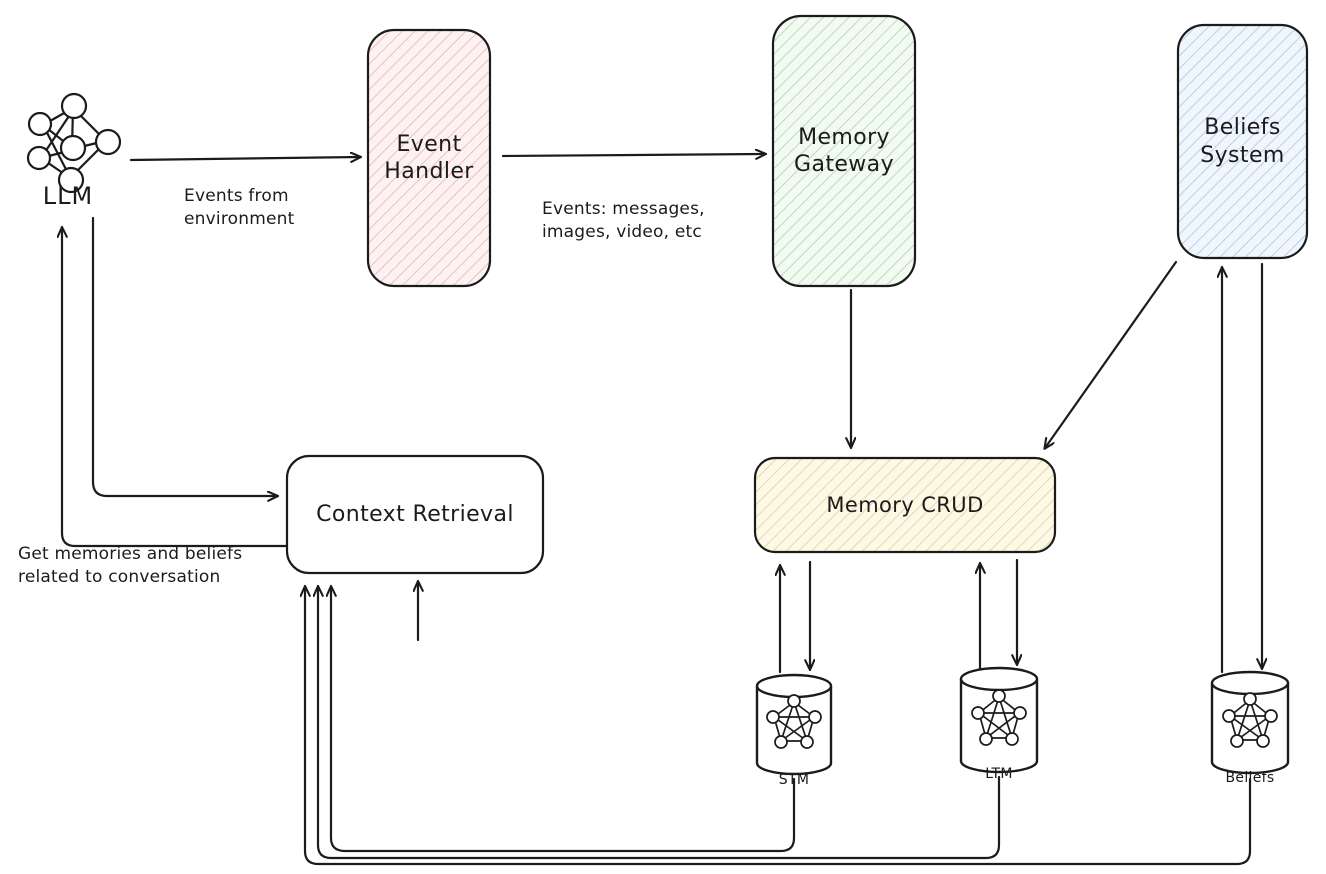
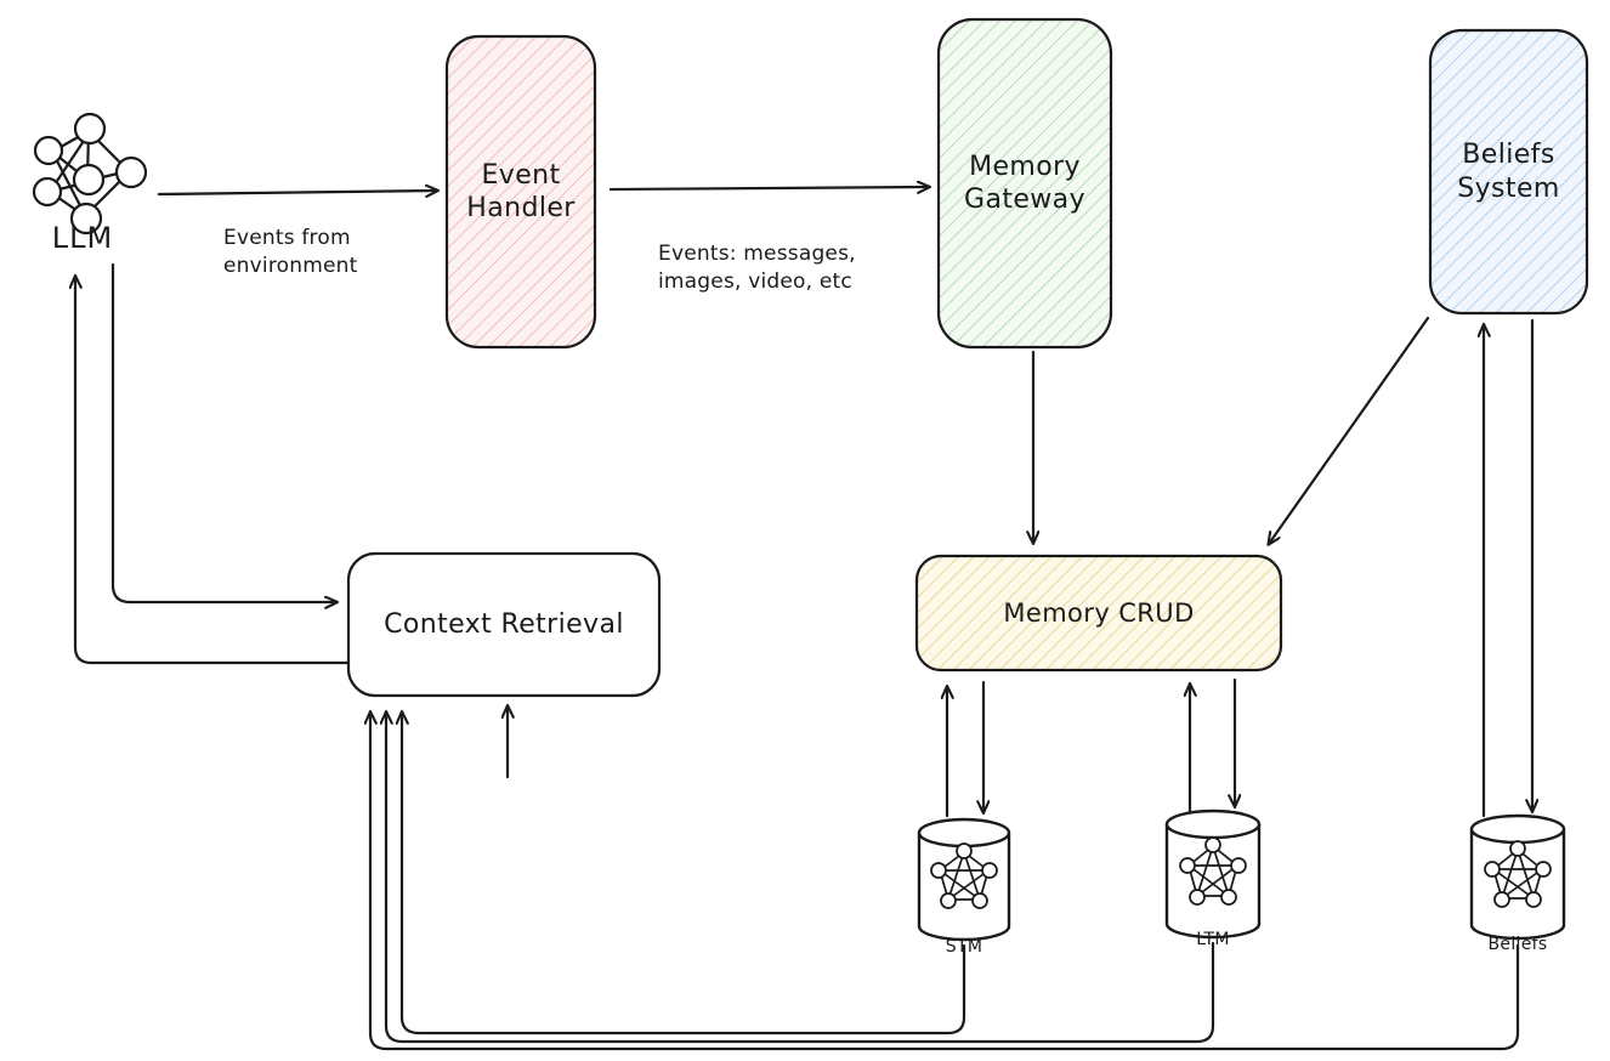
  LLM
  Event
  Handler
  Memory
  Gateway
  Beliefs
  System
  Context Retrieval
  Memory CRUD
  STM
  LTM
  Beliefs
  Events from
  environment
  Events: messages,
  images, video, etc
- Get memories and beliefs
- related to conversation
